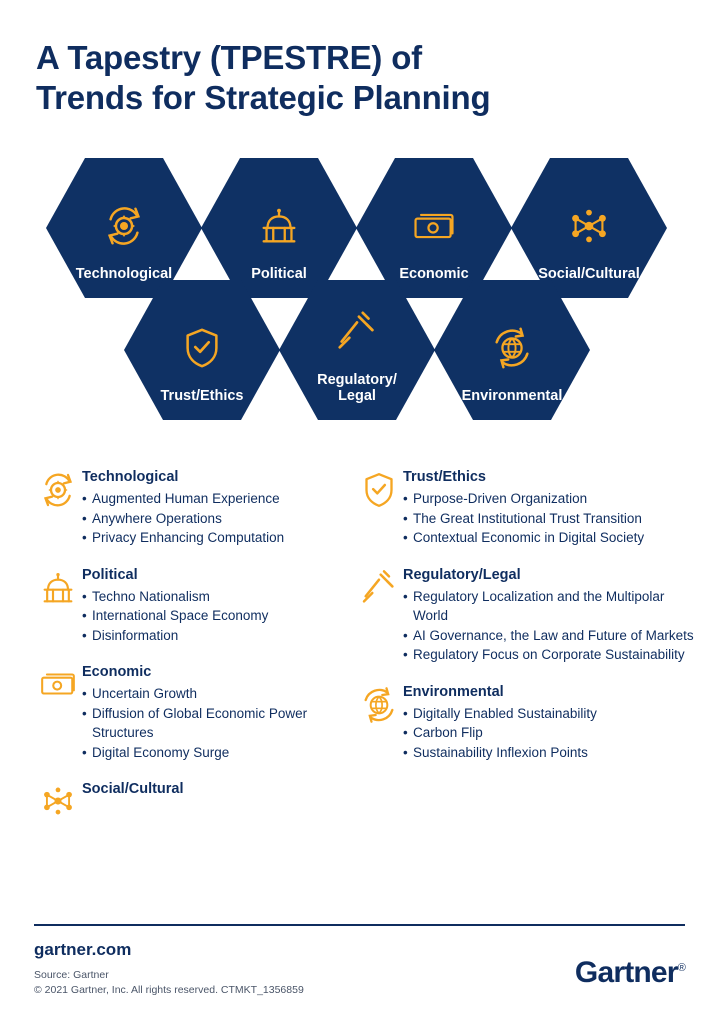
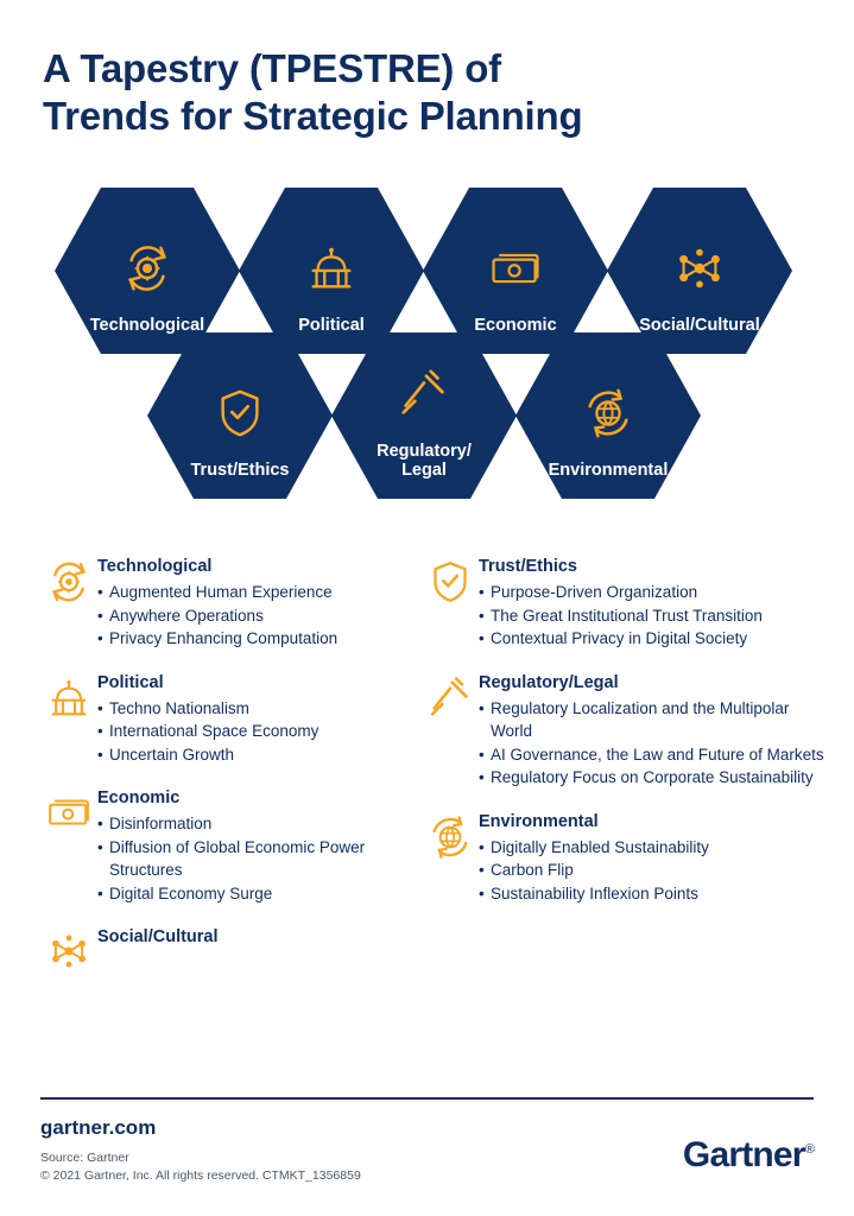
  A Tapestry (TPESTRE) of
  Trends for Strategic Planning
  Technological
  Political
  Economic
  Social/Cultural
  Trust/Ethics
  Regulatory/
  Legal
  Environmental
  Technological
  Augmented Human Experience
  Anywhere Operations
  Privacy Enhancing Computation
  Political
  Techno Nationalism
  International Space Economy
- Disinformation
+ Uncertain Growth
  Economic
- Uncertain Growth
+ Disinformation
  Diffusion of Global Economic Power Structures
  Digital Economy Surge
  Social/Cultural
  Trust/Ethics
  Purpose-Driven Organization
  The Great Institutional Trust Transition
- Contextual Economic in Digital Society
+ Contextual Privacy in Digital Society
  Regulatory/Legal
  Regulatory Localization and the Multipolar World
  AI Governance, the Law and Future of Markets
  Regulatory Focus on Corporate Sustainability
  Environmental
  Digitally Enabled Sustainability
  Carbon Flip
  Sustainability Inflexion Points
  gartner.com
  Source: Gartner
  © 2021 Gartner, Inc. All rights reserved. CTMKT_1356859
  Gartner®
